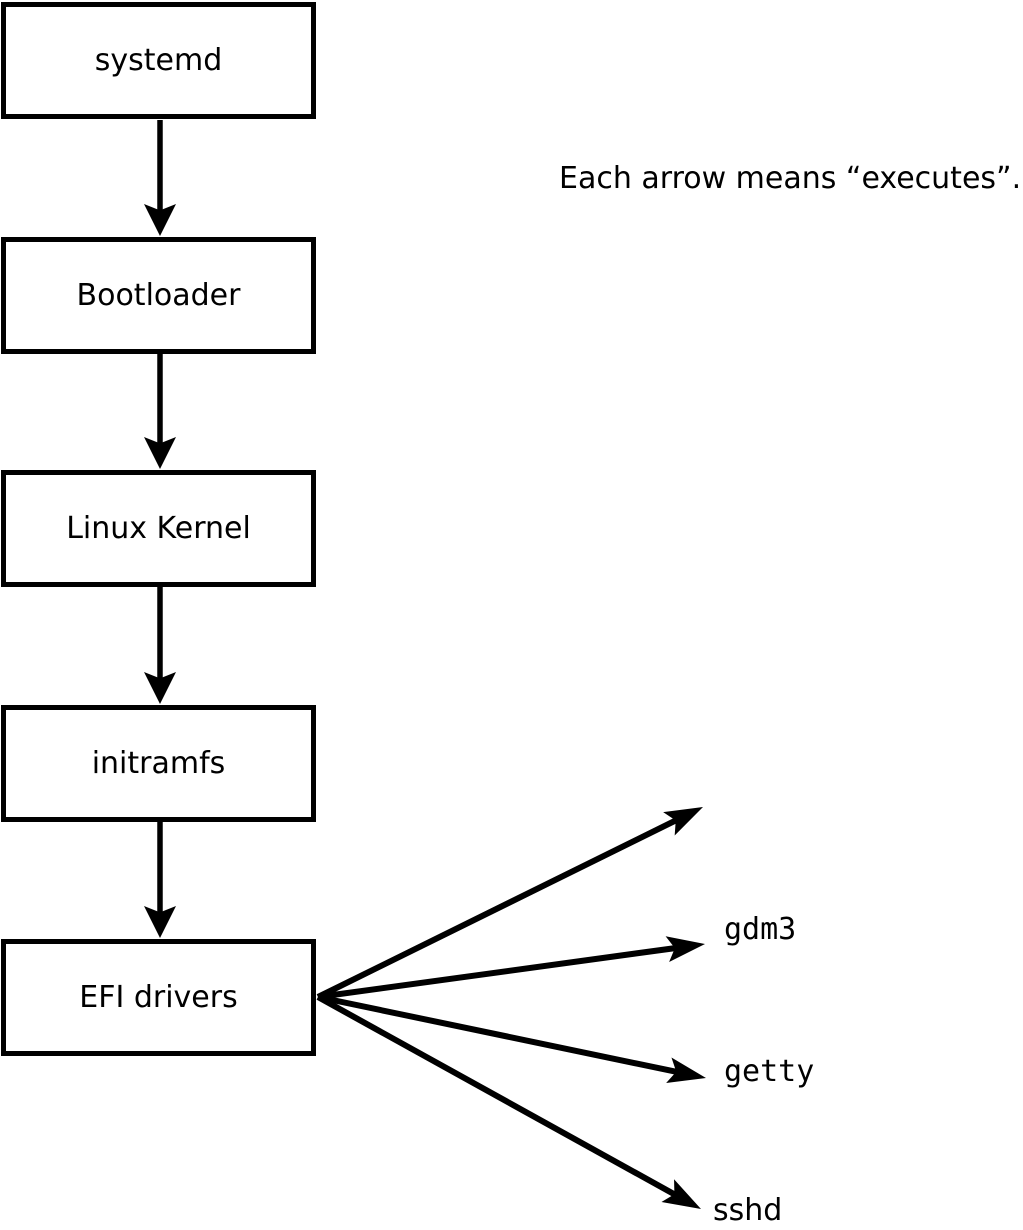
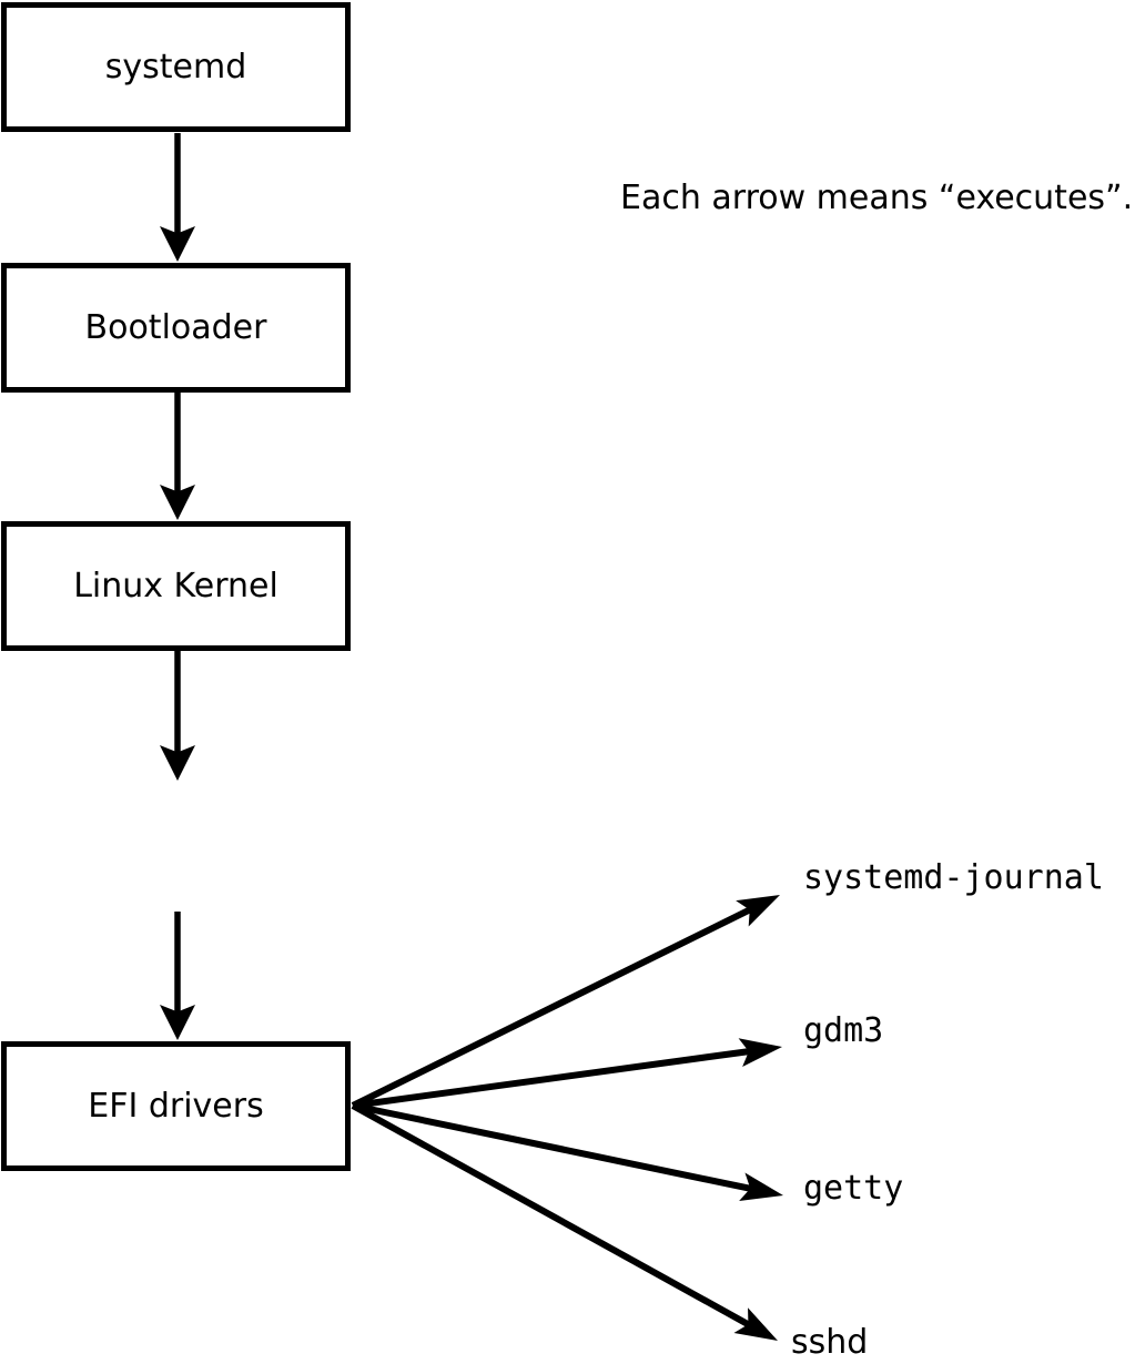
  systemd
  Bootloader
  Linux Kernel
- initramfs
  EFI drivers
  Each arrow means “executes”.
+ systemd-journal
  gdm3
  getty
  sshd
